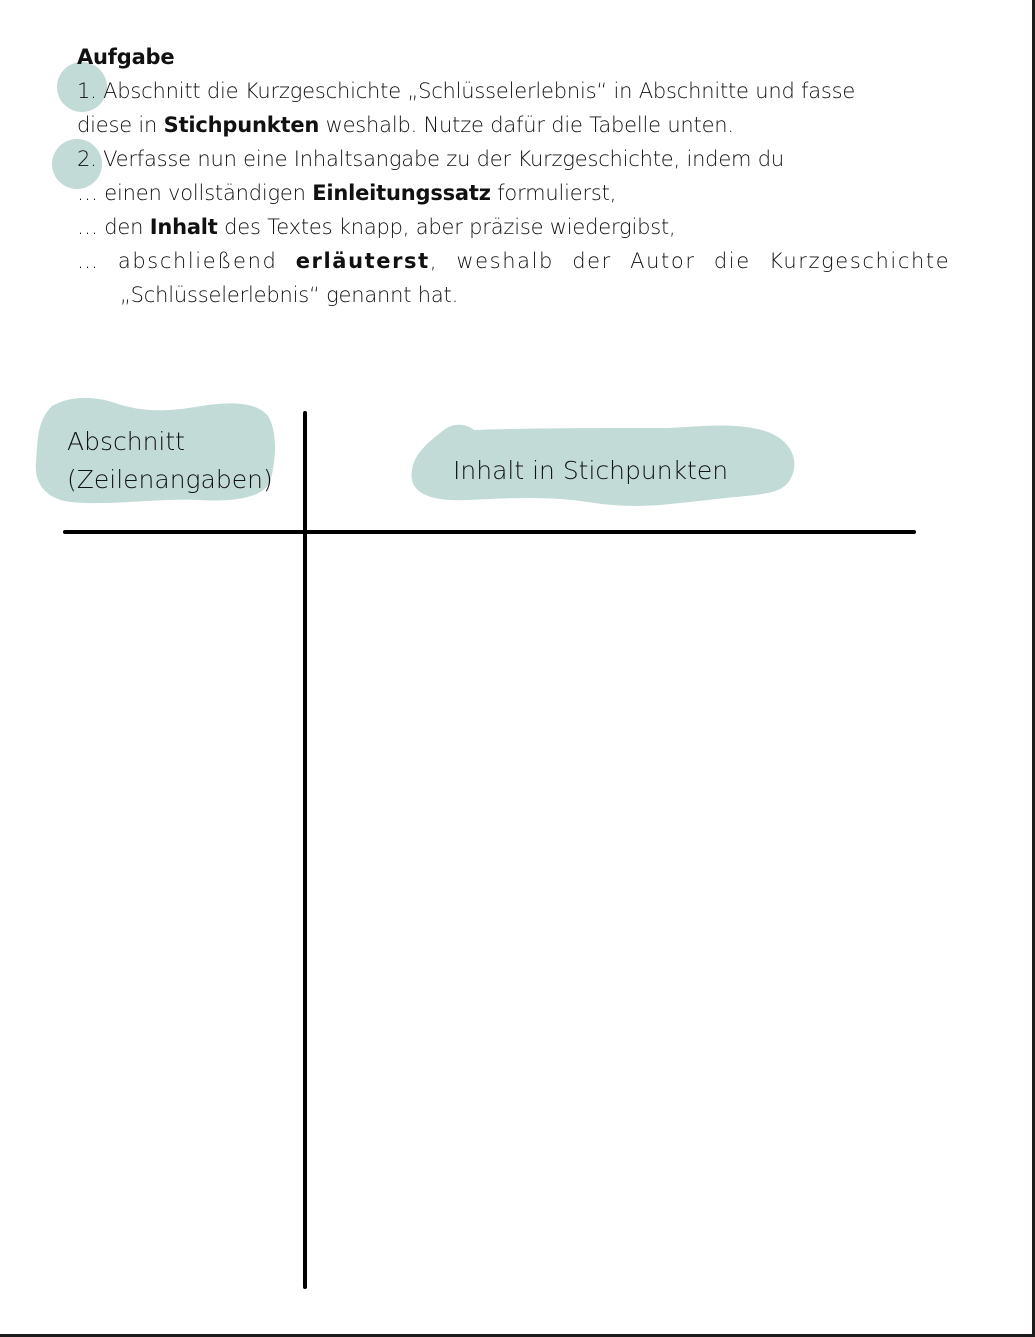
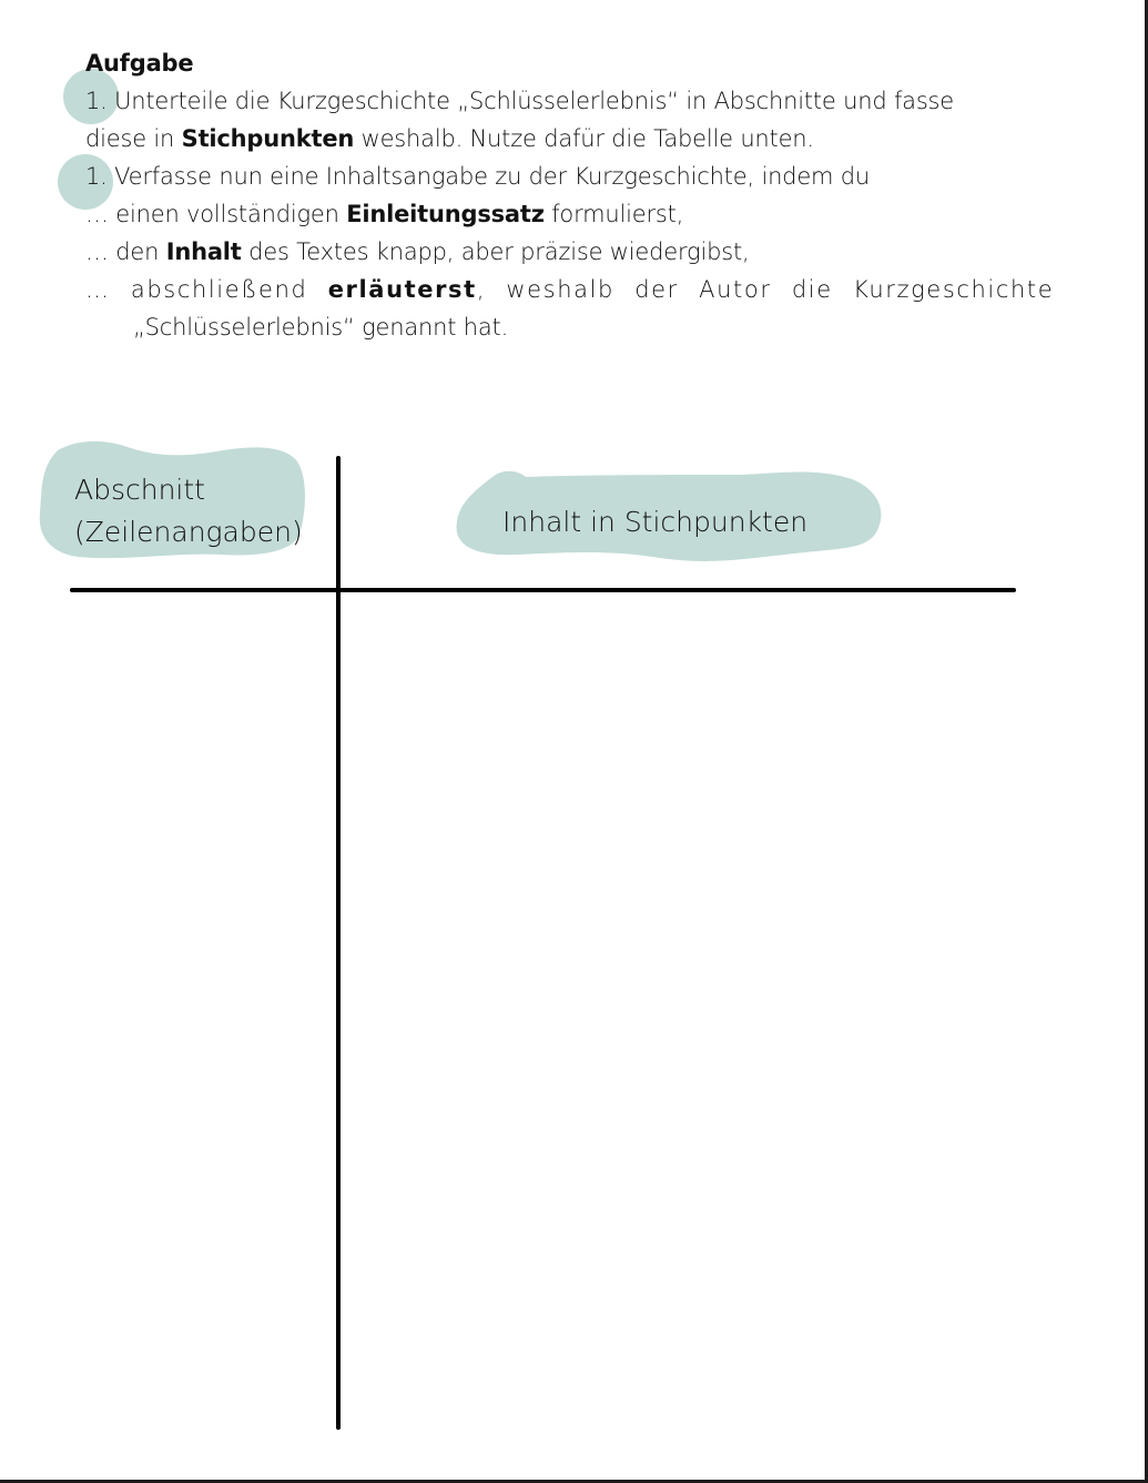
  Aufgabe
- 1. Abschnitt die Kurzgeschichte „Schlüsselerlebnis“ in Abschnitte und fasse
+ 1. Unterteile die Kurzgeschichte „Schlüsselerlebnis“ in Abschnitte und fasse
  diese in Stichpunkten weshalb. Nutze dafür die Tabelle unten.
- 2. Verfasse nun eine Inhaltsangabe zu der Kurzgeschichte, indem du
+ 1. Verfasse nun eine Inhaltsangabe zu der Kurzgeschichte, indem du
  … einen vollständigen Einleitungssatz formulierst,
  … den Inhalt des Textes knapp, aber präzise wiedergibst,
  … abschließend erläuterst, weshalb der Autor die Kurzgeschichte
  „Schlüsselerlebnis“ genannt hat.
  Abschnitt
  (Zeilenangaben)
  Inhalt in Stichpunkten
